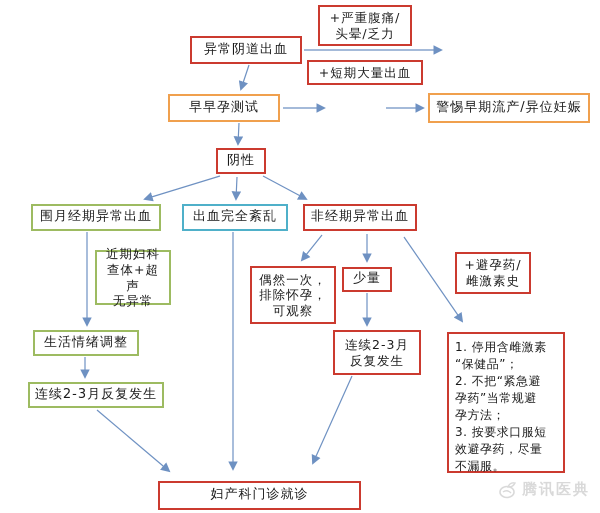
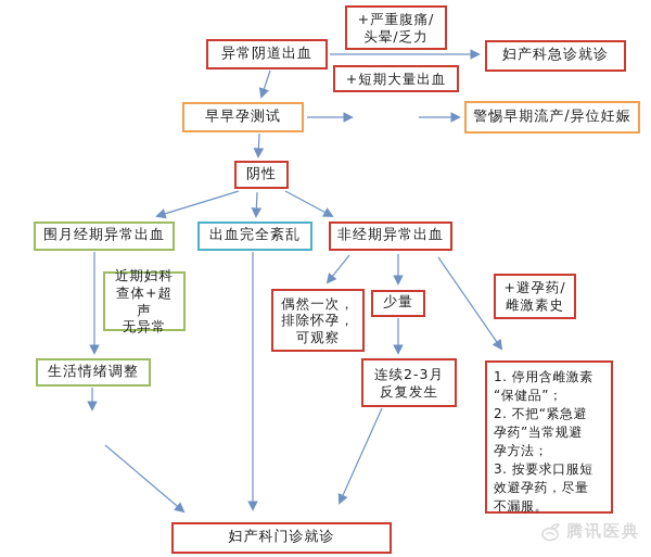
  异常阴道出血
  +严重腹痛/
  头晕/乏力
+ 妇产科急诊就诊
  +短期大量出血
  早早孕测试
  警惕早期流产/异位妊娠
  阴性
  围月经期异常出血
  出血完全紊乱
  非经期异常出血
  近期妇科
  查体+超声
  无异常
  偶然一次，
  排除怀孕，
  可观察
  少量
  +避孕药/
  雌激素史
  生活情绪调整
  连续2-3月
  反复发生
  1. 停用含雌激素
  “保健品”；
  2. 不把“紧急避
  孕药”当常规避
  孕方法；
  3. 按要求口服短
  效避孕药，尽量
  不漏服。
- 连续2-3月反复发生
  妇产科门诊就诊
  腾讯医典
